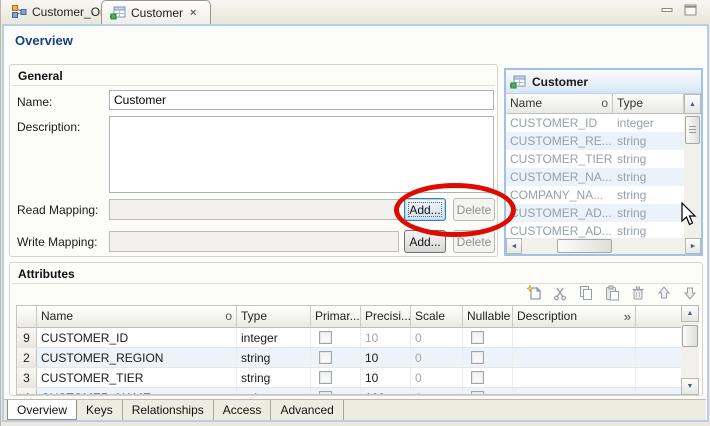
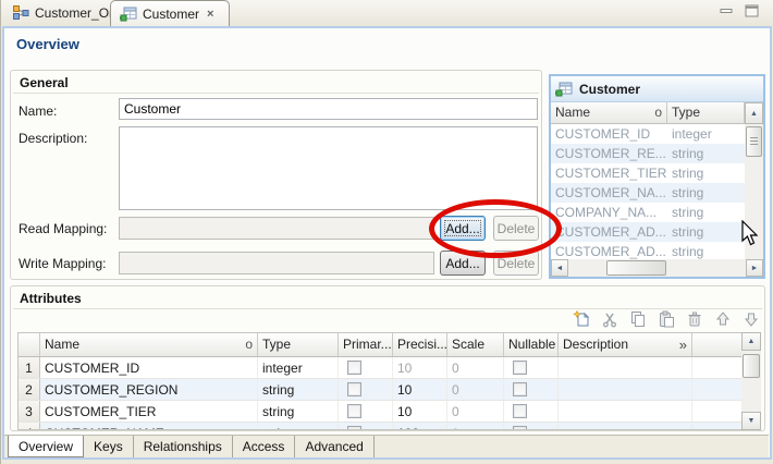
  Customer_O
  Customer
  ×
  Overview
  General
  Name:
  Customer
  Description:
  Read Mapping:
  Add...
  Delete
  Write Mapping:
  Add...
  Delete
  Customer
  Name
  o
  Type
  CUSTOMER_ID
  integer
  CUSTOMER_RE...
  string
  CUSTOMER_TIER
  string
  CUSTOMER_NA...
  string
  COMPANY_NA...
  string
  CUSTOMER_AD...
  string
  CUSTOMER_AD...
  string
  Attributes
  Name
  o
  Type
  Primar...
  Precisi...
  Scale
  Nullable
  Description
  »
- 9
+ 1
  CUSTOMER_ID
  integer
  10
  0
  2
  CUSTOMER_REGION
  string
  10
  0
  3
  CUSTOMER_TIER
  string
  10
  0
  Overview
  Keys
  Relationships
  Access
  Advanced
